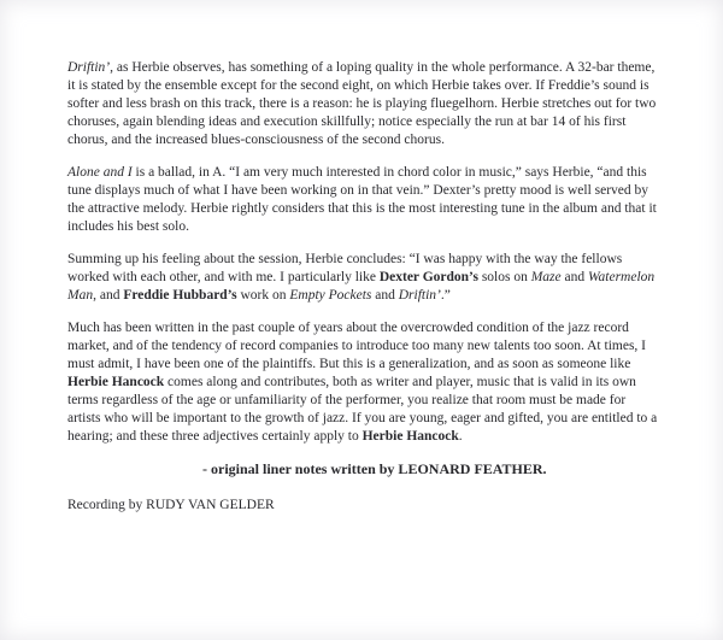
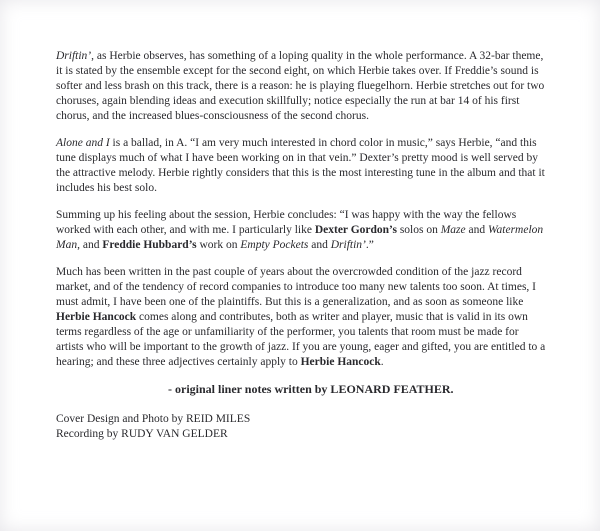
  Driftin’, as Herbie observes, has something of a loping quality in the whole performance. A 32-bar theme, it is stated by the ensemble except for the second eight, on which Herbie takes over. If Freddie’s sound is softer and less brash on this track, there is a reason: he is playing fluegelhorn. Herbie stretches out for two choruses, again blending ideas and execution skillfully; notice especially the run at bar 14 of his first chorus, and the increased blues-consciousness of the second chorus.
  Alone and I is a ballad, in A. “I am very much interested in chord color in music,” says Herbie, “and this tune displays much of what I have been working on in that vein.” Dexter’s pretty mood is well served by the attractive melody. Herbie rightly considers that this is the most interesting tune in the album and that it includes his best solo.
  Summing up his feeling about the session, Herbie concludes: “I was happy with the way the fellows worked with each other, and with me. I particularly like Dexter Gordon’s solos on Maze and Watermelon Man, and Freddie Hubbard’s work on Empty Pockets and Driftin’.”
- Much has been written in the past couple of years about the overcrowded condition of the jazz record market, and of the tendency of record companies to introduce too many new talents too soon. At times, I must admit, I have been one of the plaintiffs. But this is a generalization, and as soon as someone like Herbie Hancock comes along and contributes, both as writer and player, music that is valid in its own terms regardless of the age or unfamiliarity of the performer, you realize that room must be made for artists who will be important to the growth of jazz. If you are young, eager and gifted, you are entitled to a hearing; and these three adjectives certainly apply to Herbie Hancock.
+ Much has been written in the past couple of years about the overcrowded condition of the jazz record market, and of the tendency of record companies to introduce too many new talents too soon. At times, I must admit, I have been one of the plaintiffs. But this is a generalization, and as soon as someone like Herbie Hancock comes along and contributes, both as writer and player, music that is valid in its own terms regardless of the age or unfamiliarity of the performer, you talents that room must be made for artists who will be important to the growth of jazz. If you are young, eager and gifted, you are entitled to a hearing; and these three adjectives certainly apply to Herbie Hancock.
  - original liner notes written by LEONARD FEATHER.
+ Cover Design and Photo by REID MILES
  Recording by RUDY VAN GELDER
